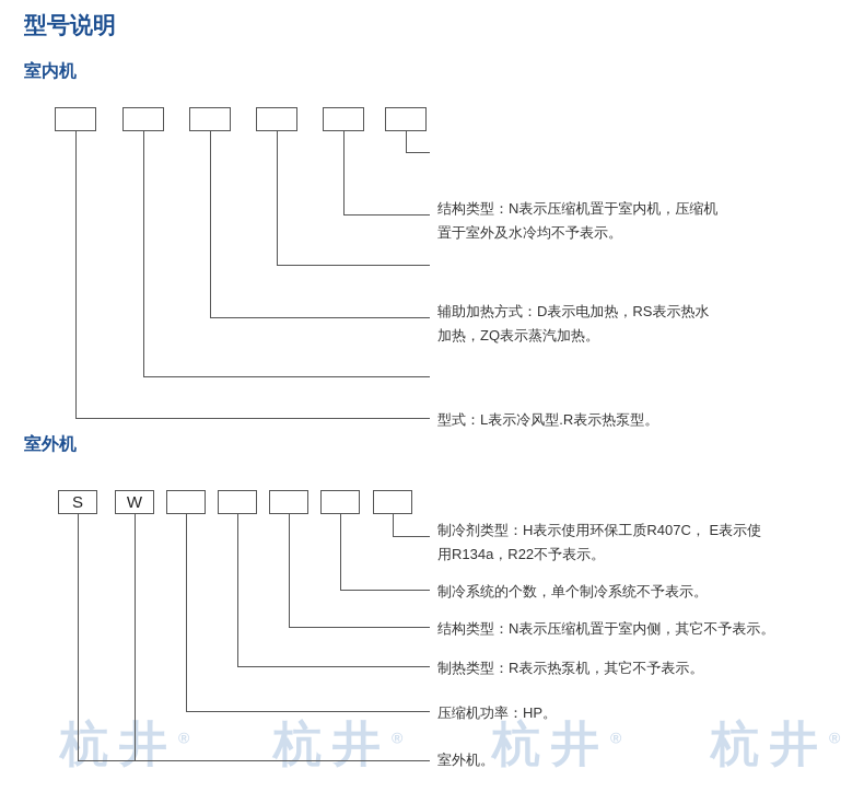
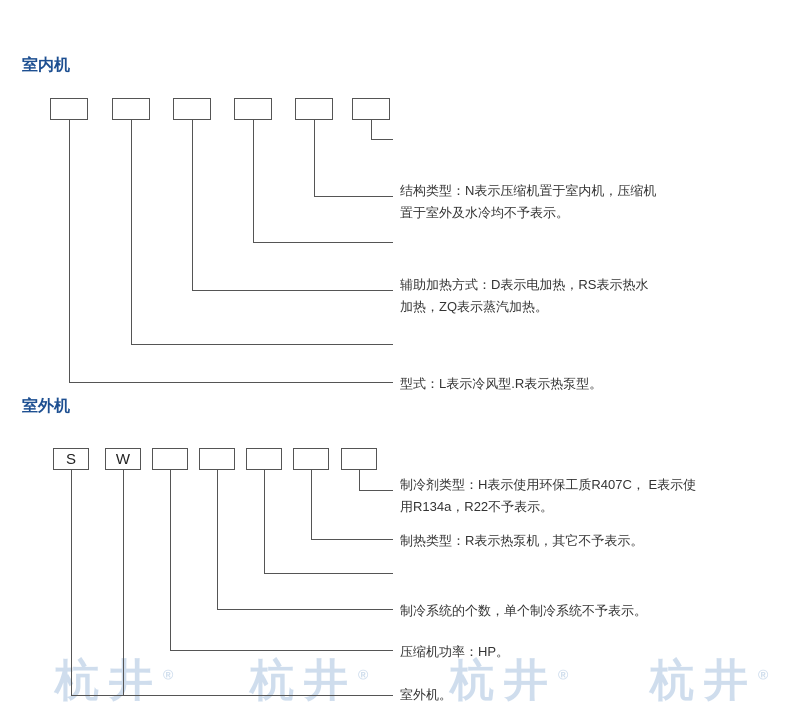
  杭井®
  杭井®
  杭井®
  杭井®
- 型号说明
  室内机
  室外机
  结构类型：N表示压缩机置于室内机，压缩机
  置于室外及水冷均不予表示。
  辅助加热方式：D表示电加热，RS表示热水
  加热，ZQ表示蒸汽加热。
  型式：L表示冷风型.R表示热泵型。
  S
  W
  制冷剂类型：H表示使用环保工质R407C， E表示使
  用R134a，R22不予表示。
- 制冷系统的个数，单个制冷系统不予表示。
+ 制热类型：R表示热泵机，其它不予表示。
- 结构类型：N表示压缩机置于室内侧，其它不予表示。
- 制热类型：R表示热泵机，其它不予表示。
+ 制冷系统的个数，单个制冷系统不予表示。
  压缩机功率：HP。
  室外机。
